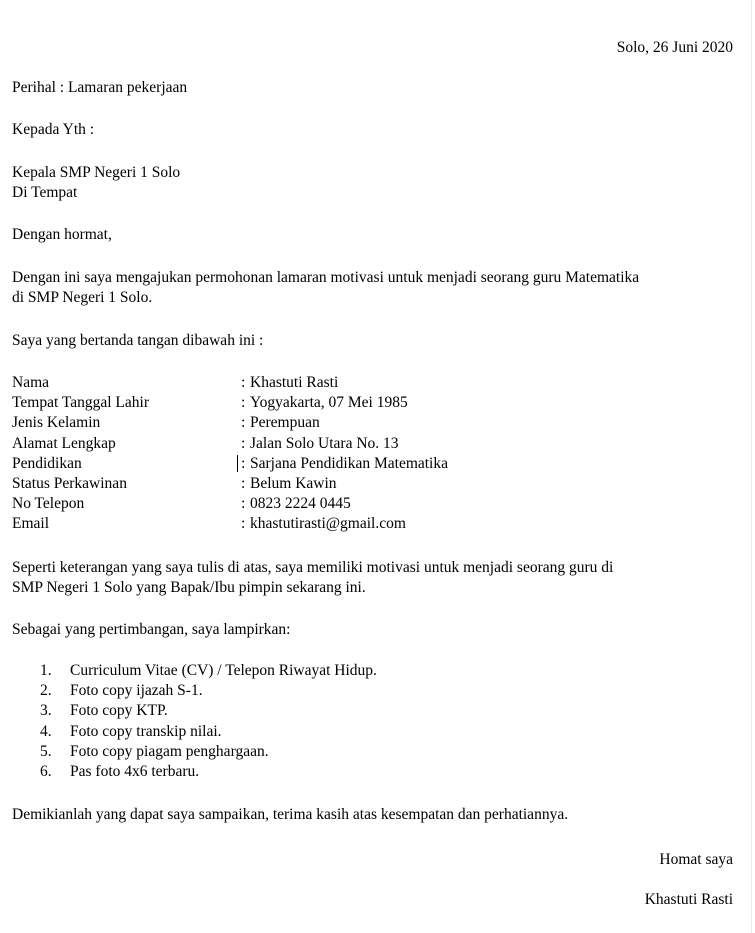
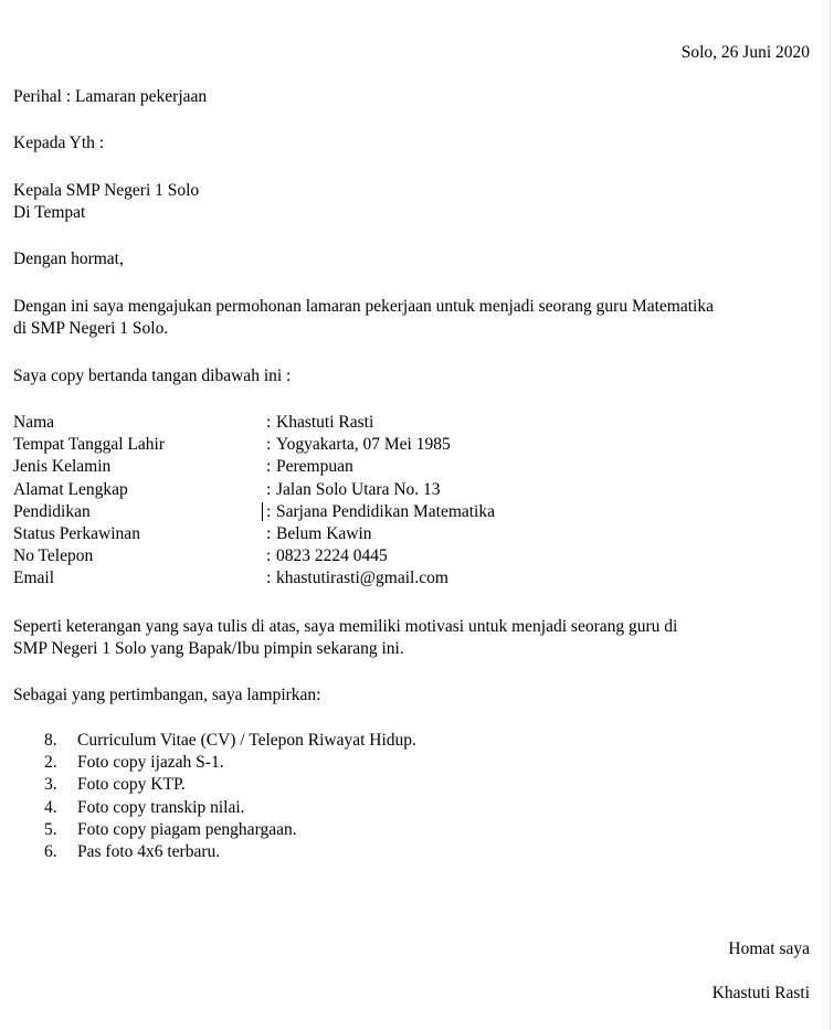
  Solo, 26 Juni 2020
  Perihal : Lamaran pekerjaan
  Kepada Yth :
  Kepala SMP Negeri 1 Solo
  Di Tempat
  Dengan hormat,
- Dengan ini saya mengajukan permohonan lamaran motivasi untuk menjadi seorang guru Matematika
+ Dengan ini saya mengajukan permohonan lamaran pekerjaan untuk menjadi seorang guru Matematika
  di SMP Negeri 1 Solo.
- Saya yang bertanda tangan dibawah ini :
+ Saya copy bertanda tangan dibawah ini :
  Nama	: Khastuti Rasti
  Tempat Tanggal Lahir	: Yogyakarta, 07 Mei 1985
  Jenis Kelamin	: Perempuan
  Alamat Lengkap	: Jalan Solo Utara No. 13
  Pendidikan	: Sarjana Pendidikan Matematika
  Status Perkawinan	: Belum Kawin
  No Telepon	: 0823 2224 0445
  Email	: khastutirasti@gmail.com
  Seperti keterangan yang saya tulis di atas, saya memiliki motivasi untuk menjadi seorang guru di
  SMP Negeri 1 Solo yang Bapak/Ibu pimpin sekarang ini.
  Sebagai yang pertimbangan, saya lampirkan:
- 1.
+ 8.
  Curriculum Vitae (CV) / Telepon Riwayat Hidup.
  2.
  Foto copy ijazah S-1.
  3.
  Foto copy KTP.
  4.
  Foto copy transkip nilai.
  5.
  Foto copy piagam penghargaan.
  6.
  Pas foto 4x6 terbaru.
- Demikianlah yang dapat saya sampaikan, terima kasih atas kesempatan dan perhatiannya.
  Homat saya
  Khastuti Rasti
